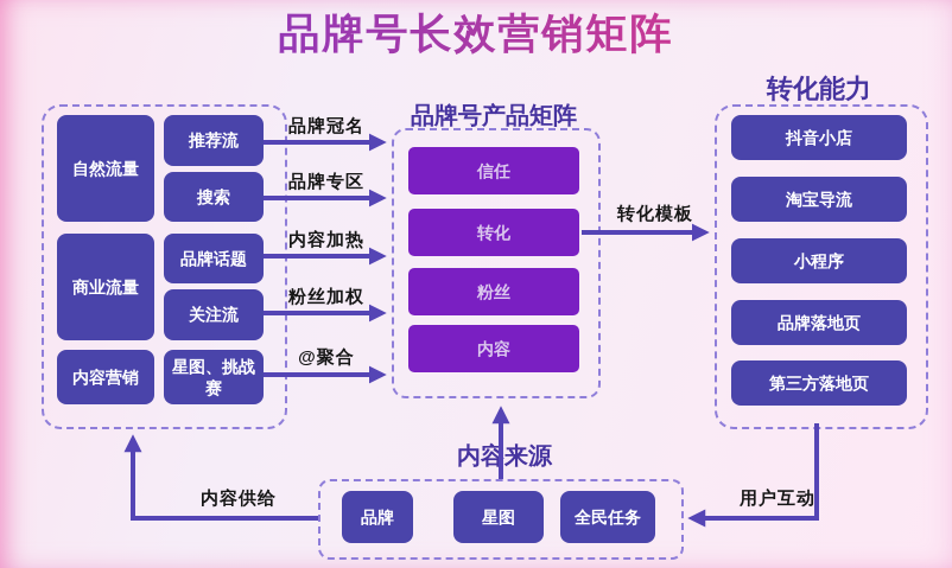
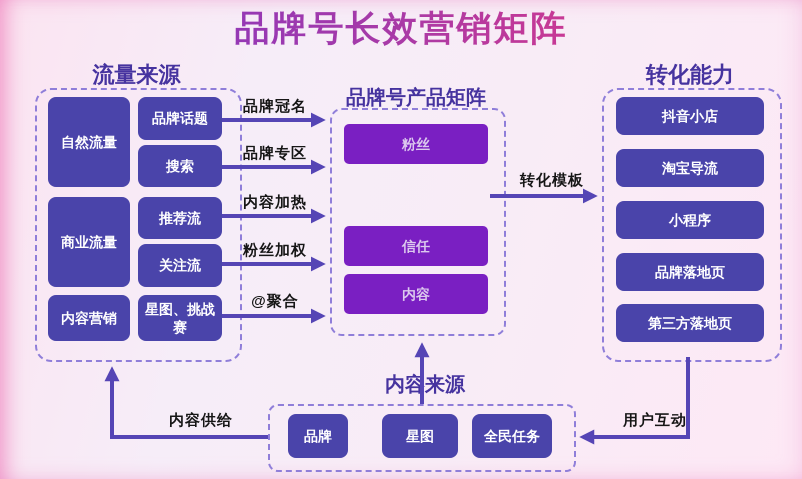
  品牌号长效营销矩阵
+ 流量来源
  自然流量
  商业流量
  内容营销
- 推荐流
+ 品牌话题
  搜索
- 品牌话题
+ 推荐流
  关注流
  星图、挑战赛
  品牌号产品矩阵
- 信任
+ 粉丝
- 转化
- 粉丝
+ 信任
  内容
  转化能力
  抖音小店
  淘宝导流
  小程序
  品牌落地页
  第三方落地页
  内容来源
  品牌
  星图
  全民任务
  品牌冠名
  品牌专区
  内容加热
  粉丝加权
  @聚合
  转化模板
  内容供给
  用户互动
